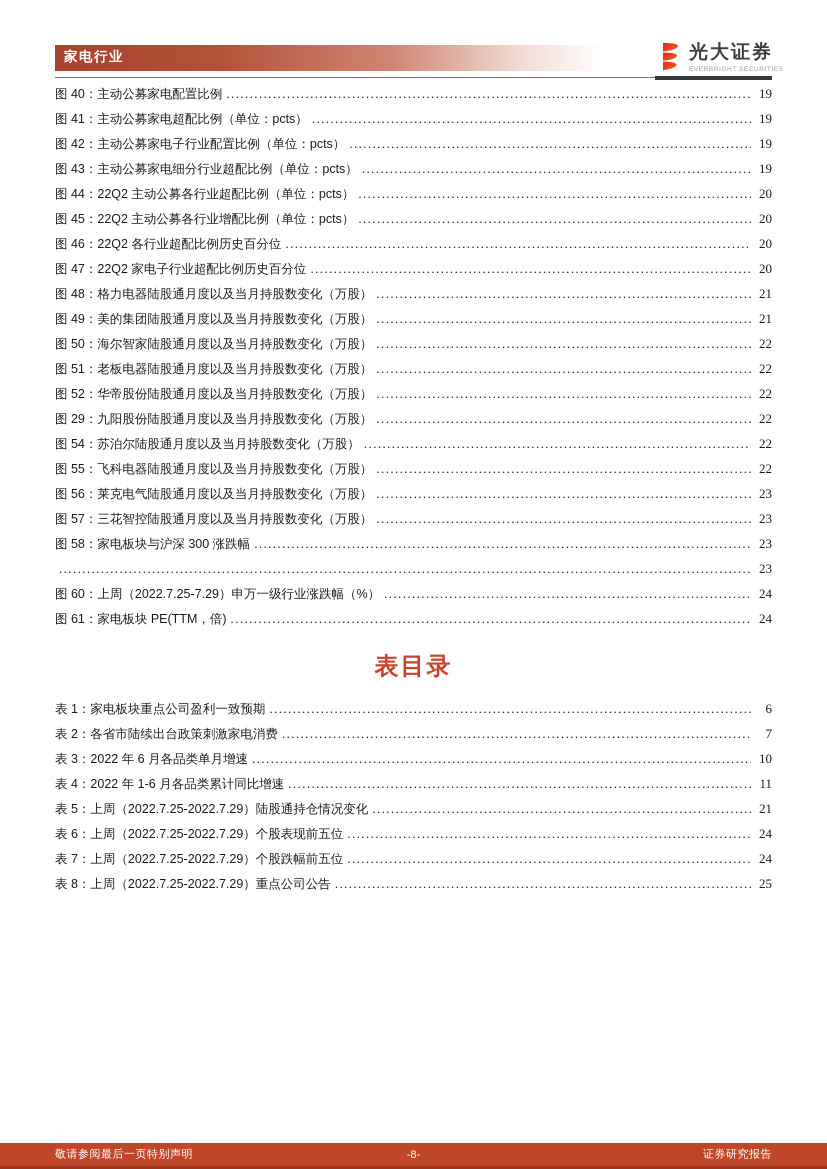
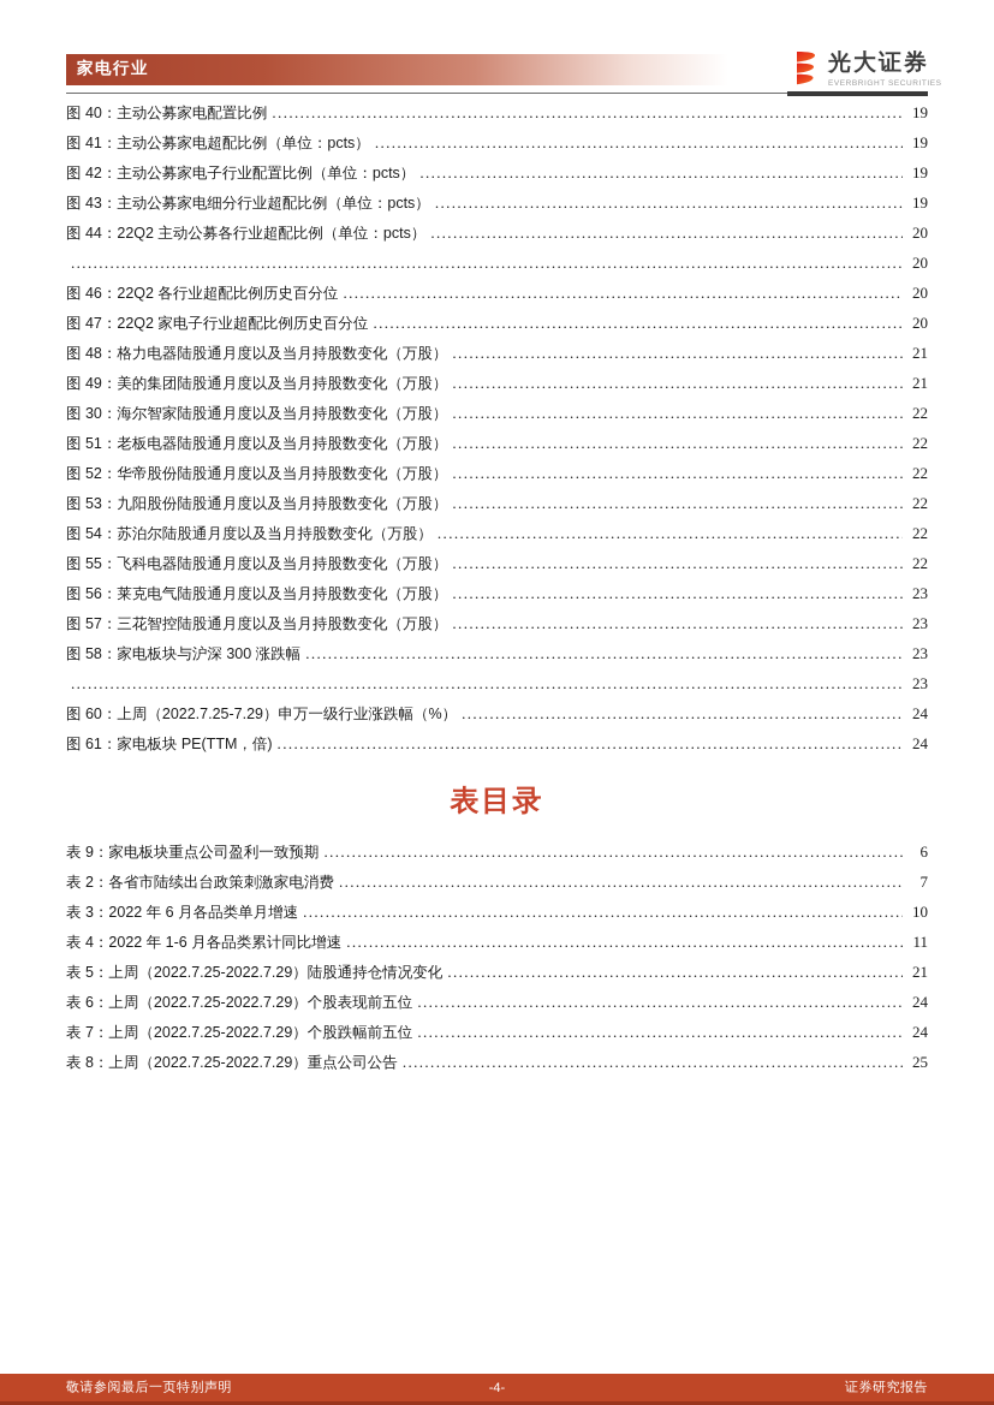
  家电行业
  光大证券
  图 40：主动公募家电配置比例
  19
  图 41：主动公募家电超配比例（单位：pcts）
  19
  图 42：主动公募家电子行业配置比例（单位：pcts）
  19
  图 43：主动公募家电细分行业超配比例（单位：pcts）
  19
  图 44：22Q2 主动公募各行业超配比例（单位：pcts）
  20
- 图 45：22Q2 主动公募各行业增配比例（单位：pcts）
  20
  图 46：22Q2 各行业超配比例历史百分位
  20
  图 47：22Q2 家电子行业超配比例历史百分位
  20
  图 48：格力电器陆股通月度以及当月持股数变化（万股）
  21
  图 49：美的集团陆股通月度以及当月持股数变化（万股）
  21
- 图 50：海尔智家陆股通月度以及当月持股数变化（万股）
+ 图 30：海尔智家陆股通月度以及当月持股数变化（万股）
  22
  图 51：老板电器陆股通月度以及当月持股数变化（万股）
  22
  图 52：华帝股份陆股通月度以及当月持股数变化（万股）
  22
- 图 29：九阳股份陆股通月度以及当月持股数变化（万股）
+ 图 53：九阳股份陆股通月度以及当月持股数变化（万股）
  22
  图 54：苏泊尔陆股通月度以及当月持股数变化（万股）
  22
  图 55：飞科电器陆股通月度以及当月持股数变化（万股）
  22
  图 56：莱克电气陆股通月度以及当月持股数变化（万股）
  23
  图 57：三花智控陆股通月度以及当月持股数变化（万股）
  23
  图 58：家电板块与沪深 300 涨跌幅
  23
  23
  图 60：上周（2022.7.25-7.29）申万一级行业涨跌幅（%）
  24
  图 61：家电板块 PE(TTM，倍)
  24
  表目录
- 表 1：家电板块重点公司盈利一致预期
+ 表 9：家电板块重点公司盈利一致预期
  6
  表 2：各省市陆续出台政策刺激家电消费
  7
  表 3：2022 年 6 月各品类单月增速
  10
  表 4：2022 年 1-6 月各品类累计同比增速
  11
  表 5：上周（2022.7.25-2022.7.29）陆股通持仓情况变化
  21
  表 6：上周（2022.7.25-2022.7.29）个股表现前五位
  24
  表 7：上周（2022.7.25-2022.7.29）个股跌幅前五位
  24
  表 8：上周（2022.7.25-2022.7.29）重点公司公告
  25
  敬请参阅最后一页特别声明
- -8-
+ -4-
  证券研究报告
